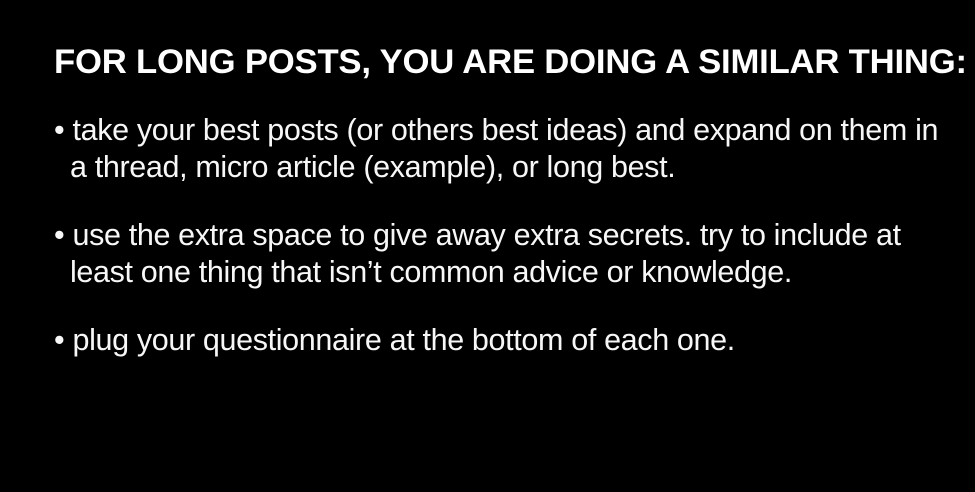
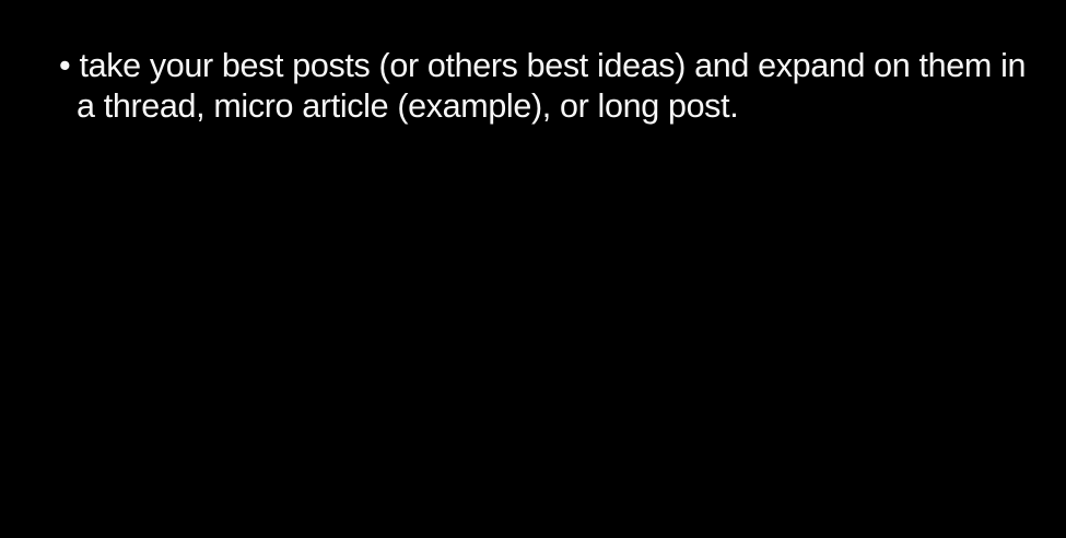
- FOR LONG POSTS, YOU ARE DOING A SIMILAR THING:
- • take your best posts (or others best ideas) and expand on them in a thread, micro article (example), or long best.
+ • take your best posts (or others best ideas) and expand on them in a thread, micro article (example), or long post.
- • use the extra space to give away extra secrets. try to include at least one thing that isn’t common advice or knowledge.
- • plug your questionnaire at the bottom of each one.
